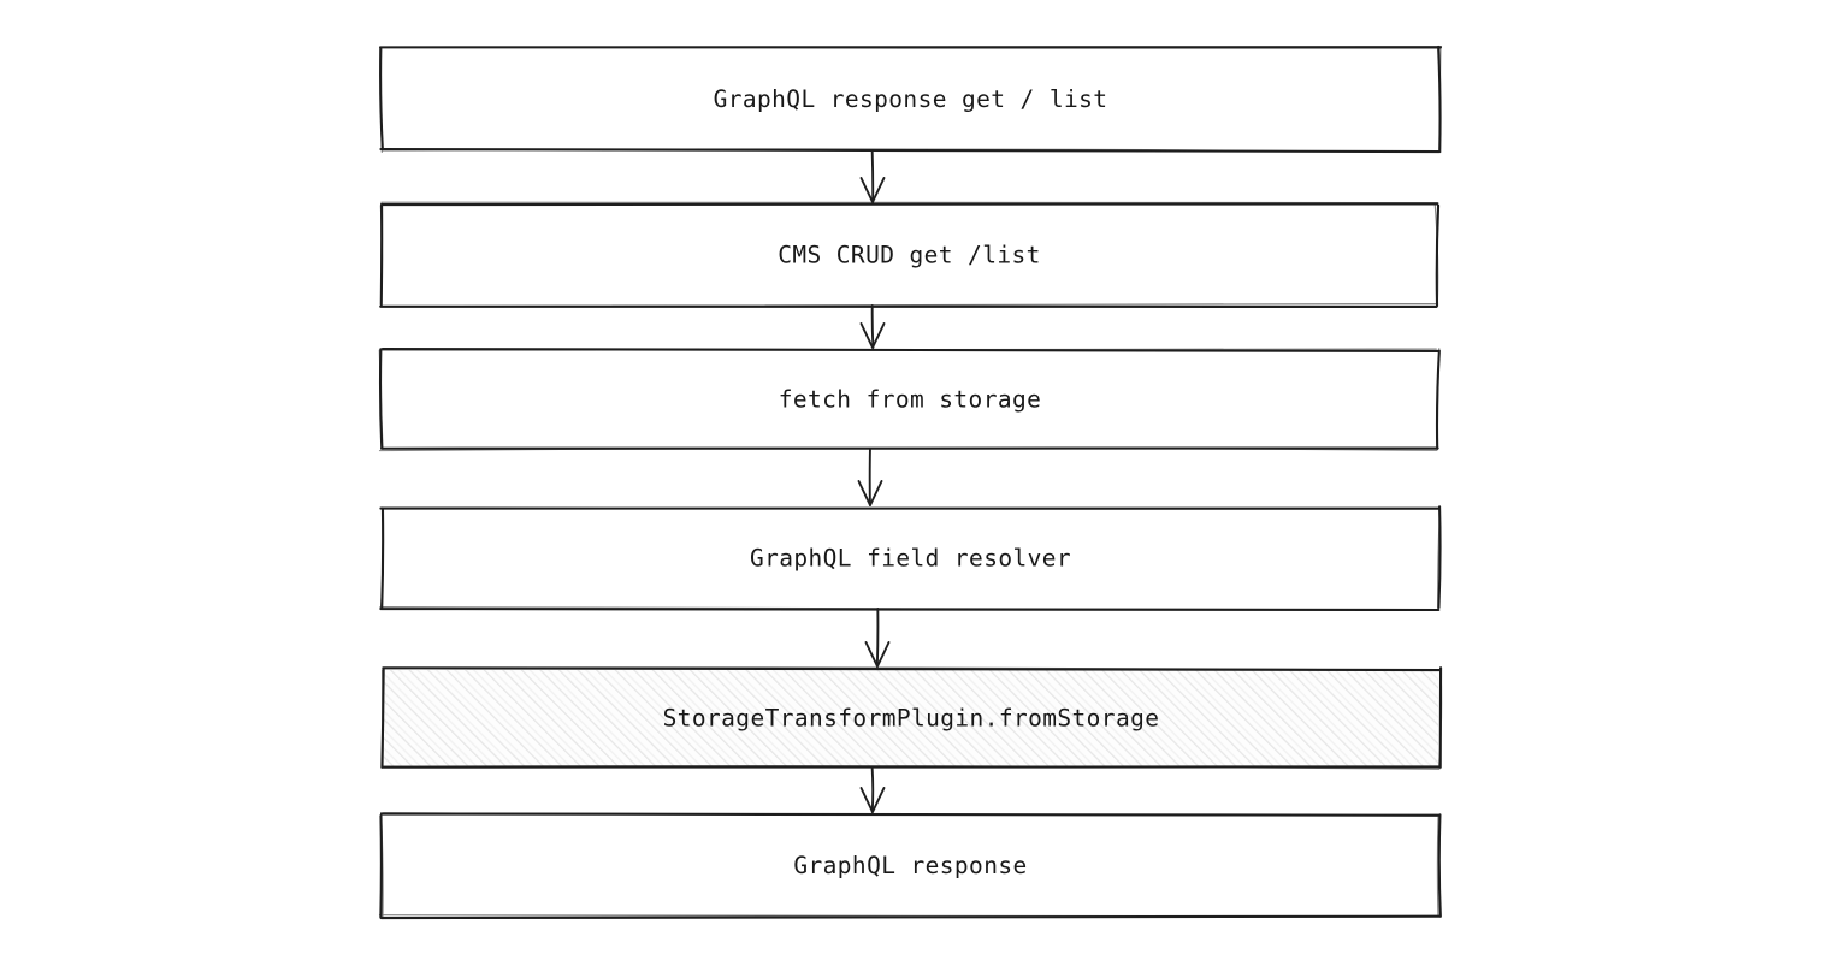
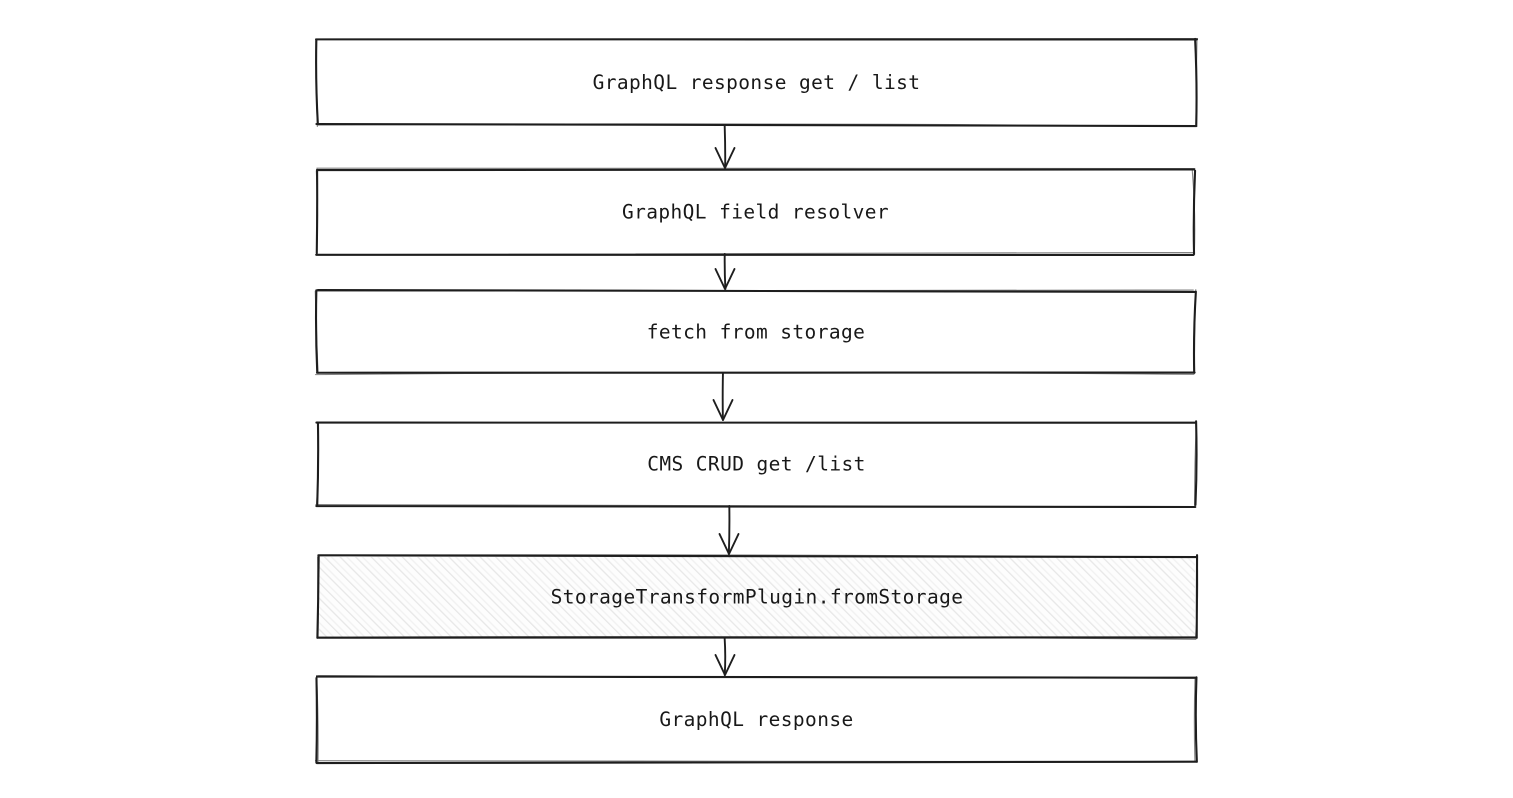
  GraphQL response get / list
- CMS CRUD get /list
+ GraphQL field resolver
  fetch from storage
- GraphQL field resolver
+ CMS CRUD get /list
  StorageTransformPlugin.fromStorage
  GraphQL response
